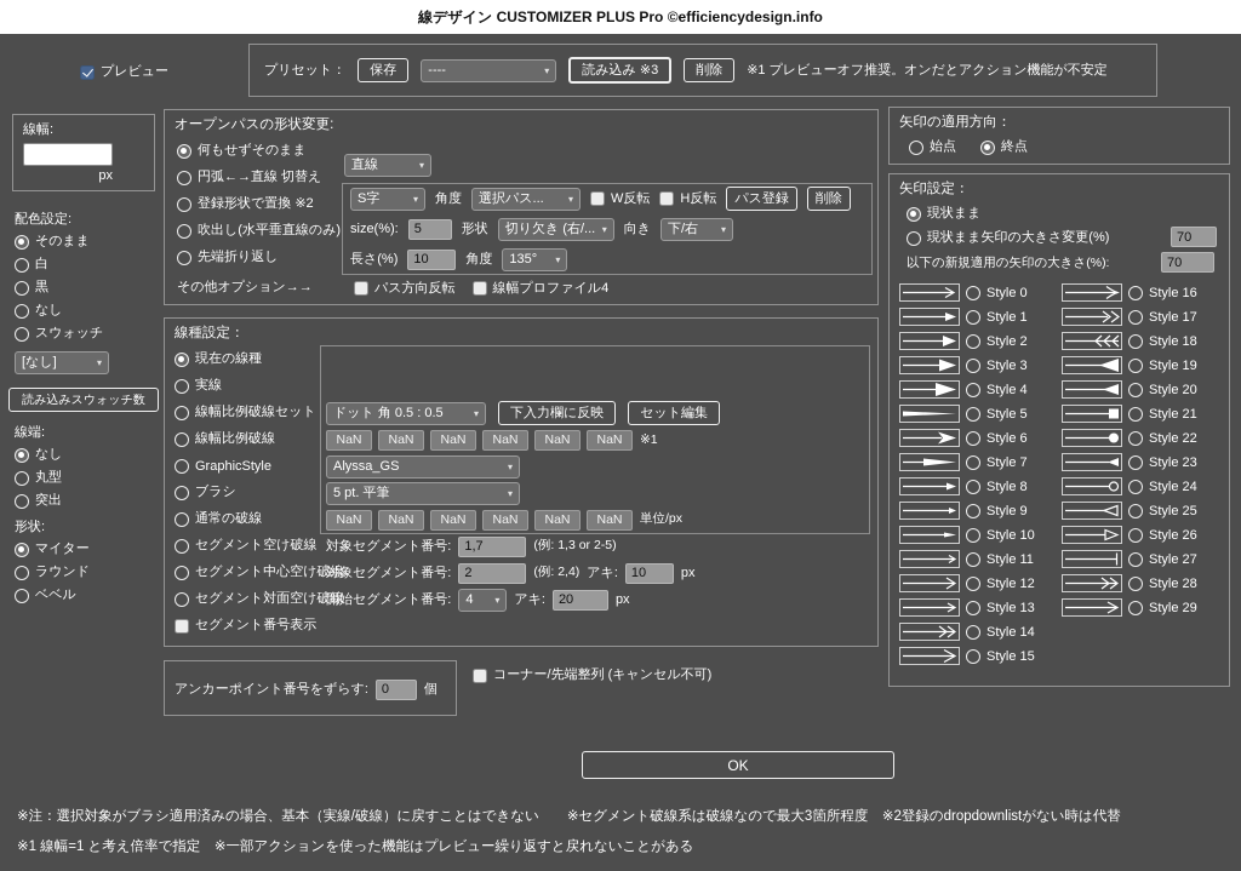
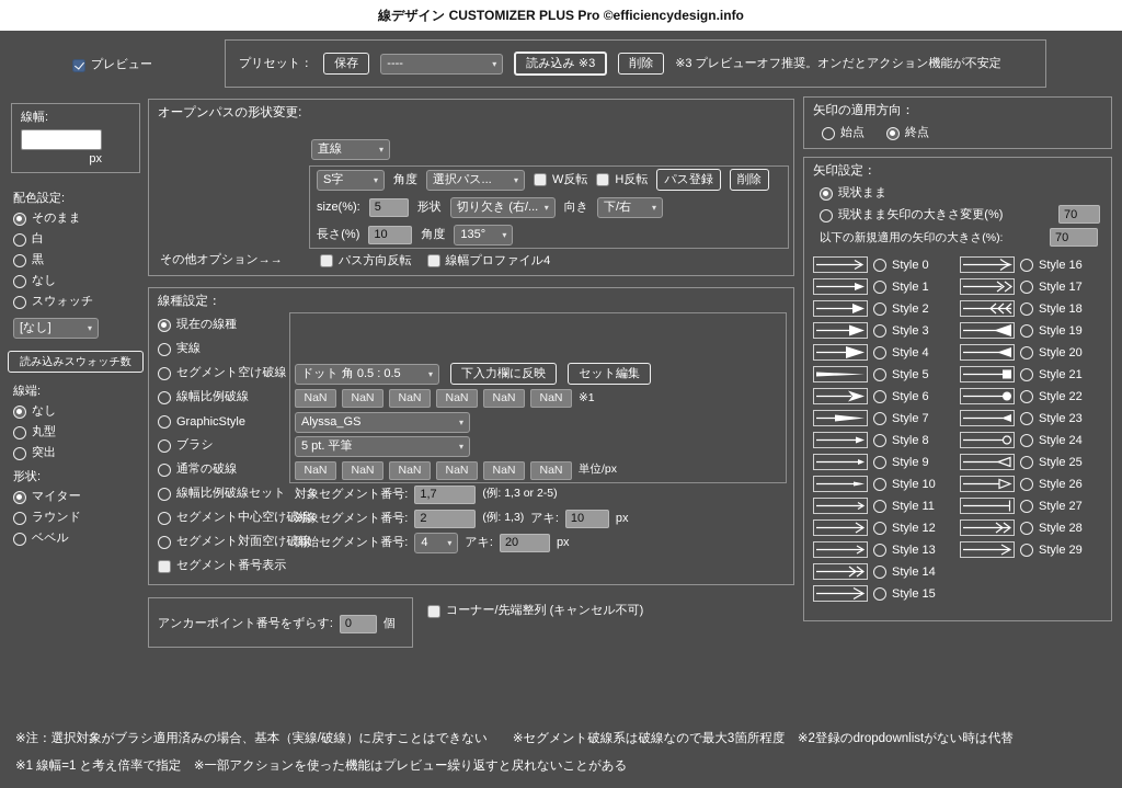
  線デザイン CUSTOMIZER PLUS Pro ©efficiencydesign.info
  プレビュー
  プリセット：
  保存
  ----
  ▾
  読み込み ※3
  削除
- ※1 プレビューオフ推奨。オンだとアクション機能が不安定
+ ※3 プレビューオフ推奨。オンだとアクション機能が不安定
  線幅:
  px
  配色設定:
  そのまま
  白
  黒
  なし
  スウォッチ
  [なし]
  ▾
  読み込みスウォッチ数
  線端:
  なし
  丸型
  突出
  形状:
  マイター
  ラウンド
  ベベル
  オープンパスの形状変更:
- 何もせずそのまま
- 円弧←→直線 切替え
- 登録形状で置換 ※2
- 吹出し(水平垂直線のみ)
- 先端折り返し
  その他オプション→→
  直線
  ▾
  S字
  ▾
  角度
  選択パス...
  ▾
  W反転
  H反転
  パス登録
  削除
  size(%):
  5
  形状
  切り欠き (右/...
  ▾
  向き
  下/右
  ▾
  長さ(%)
  10
  角度
  135°
  ▾
  パス方向反転
  線幅プロファイル4
  線種設定：
  現在の線種
  実線
- 線幅比例破線セット
+ セグメント空け破線
  線幅比例破線
  GraphicStyle
  ブラシ
  通常の破線
- セグメント空け破線
+ 線幅比例破線セット
  セグメント中心空け破線
  セグメント対面空け破線
  ドット 角 0.5 : 0.5
  ▾
  下入力欄に反映
  セット編集
  NaN
  NaN
  NaN
  NaN
  NaN
  NaN
  ※1
  Alyssa_GS
  ▾
  5 pt. 平筆
  ▾
  NaN
  NaN
  NaN
  NaN
  NaN
  NaN
  単位/px
  対象セグメント番号:
  1,7
  (例: 1,3 or 2-5)
  対象セグメント番号:
  2
- (例: 2,4)
+ (例: 1,3)
  アキ:
  10
  px
  開始セグメント番号:
  4
  ▾
  アキ:
  20
  px
  セグメント番号表示
  アンカーポイント番号をずらす:
  0
  個
  コーナー/先端整列 (キャンセル不可)
  矢印の適用方向：
  始点
  終点
  矢印設定：
  現状まま
  現状まま矢印の大きさ変更(%)
  70
  以下の新規適用の矢印の大きさ(%):
  70
  Style 0
  Style 1
  Style 2
  Style 3
  Style 4
  Style 5
  Style 6
  Style 7
  Style 8
  Style 9
  Style 10
  Style 11
  Style 12
  Style 13
  Style 14
  Style 15
  Style 16
  Style 17
  Style 18
  Style 19
  Style 20
  Style 21
  Style 22
  Style 23
  Style 24
  Style 25
  Style 26
  Style 27
  Style 28
  Style 29
- OK
  ※注：選択対象がブラシ適用済みの場合、基本（実線/破線）に戻すことはできない ※セグメント破線系は破線なので最大3箇所程度 ※2登録のdropdownlistがない時は代替
  ※1 線幅=1 と考え倍率で指定 ※一部アクションを使った機能はプレビュー繰り返すと戻れないことがある
